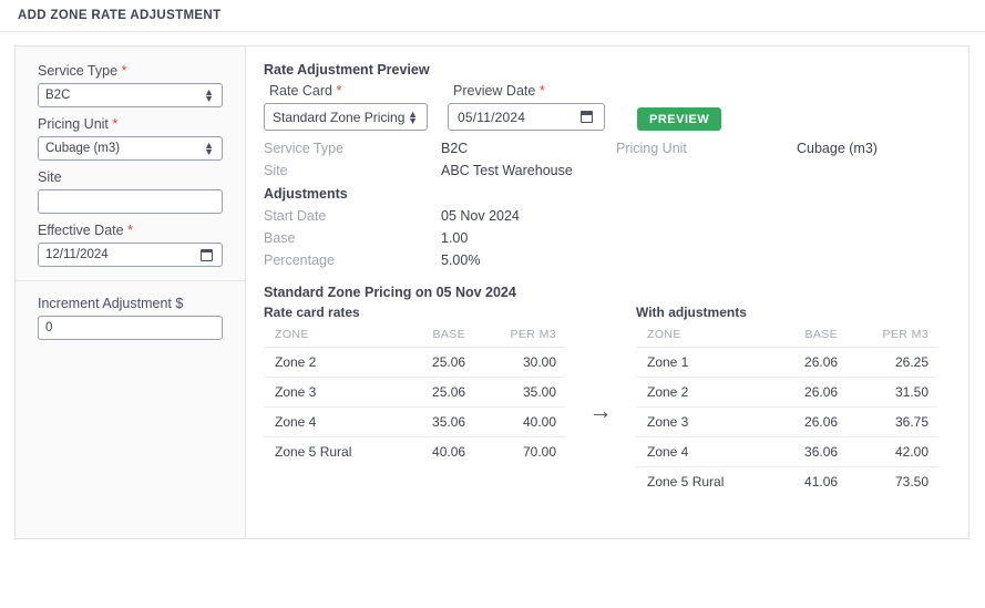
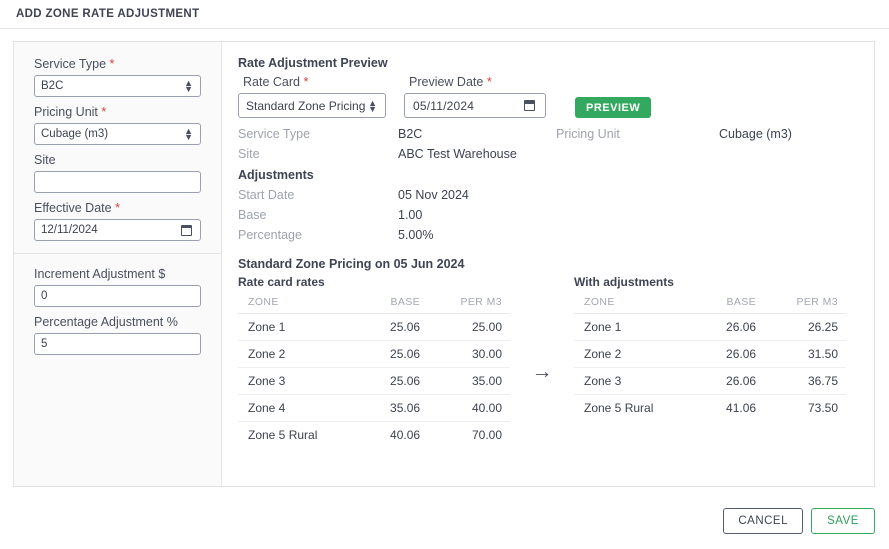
  ADD ZONE RATE ADJUSTMENT
  Service Type *
  B2C
  ▲
  ▼
  Pricing Unit *
  Cubage (m3)
  ▲
  ▼
  Site
  Effective Date *
  12/11/2024
  Increment Adjustment $
  0
+ Percentage Adjustment %
+ 5
  Rate Adjustment Preview
  Rate Card *
  Standard Zone Pricing
  ▲
  ▼
  Preview Date *
  05/11/2024
  PREVIEW
  Service Type
  B2C
  Pricing Unit
  Cubage (m3)
  Site
  ABC Test Warehouse
  Adjustments
  Start Date
  05 Nov 2024
  Base
  1.00
  Percentage
  5.00%
- Standard Zone Pricing on 05 Nov 2024
+ Standard Zone Pricing on 05 Jun 2024
  Rate card rates
  ZONE	BASE	PER M3
+ Zone 1	25.06	25.00
  Zone 2	25.06	30.00
  Zone 3	25.06	35.00
  Zone 4	35.06	40.00
  Zone 5 Rural	40.06	70.00
  →
  With adjustments
  ZONE	BASE	PER M3
  Zone 1	26.06	26.25
  Zone 2	26.06	31.50
  Zone 3	26.06	36.75
- Zone 4	36.06	42.00
  Zone 5 Rural	41.06	73.50
+ CANCEL
+ SAVE
